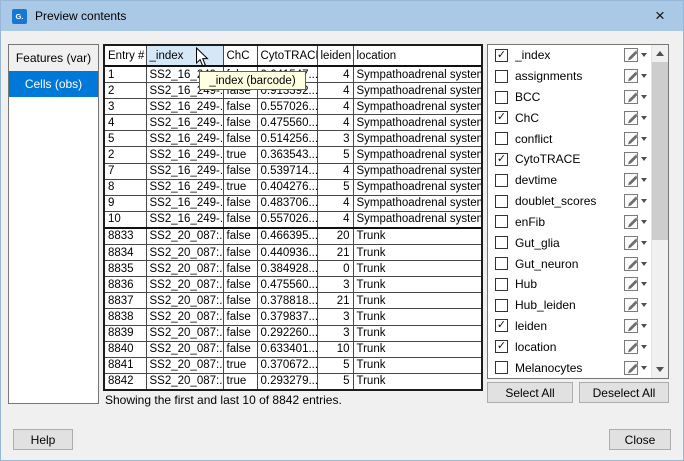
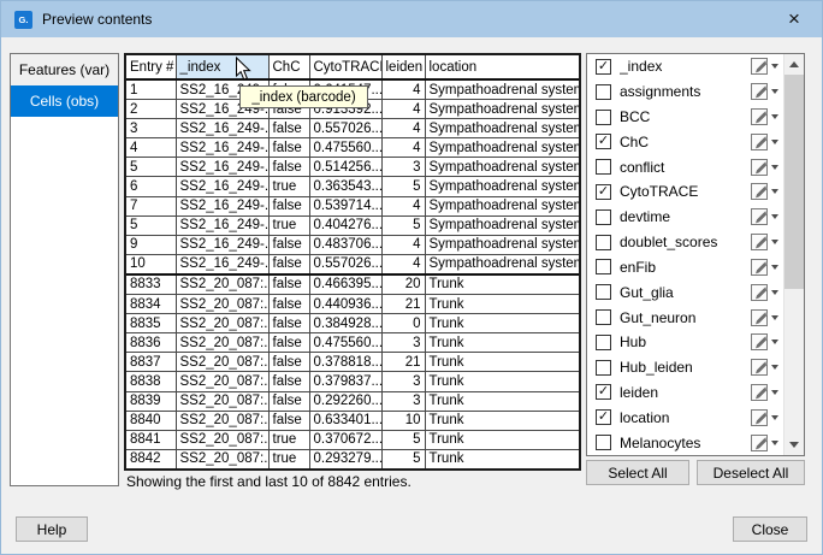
  G.
  Preview contents
  ×
  Features (var)
  Cells (obs)
  Entry #	_index	ChC	CytoTRAC	leiden	location
  2	SS2_16_249-.	false	0.913392...	4	Sympathoadrenal syste
  3	SS2_16_249-.	false	0.557026...	4	Sympathoadrenal syste
  4	SS2_16_249-.	false	0.475560...	4	Sympathoadrenal syste
  5	SS2_16_249-.	false	0.514256...	3	Sympathoadrenal syste
- 2	SS2_16_249-.	true	0.363543...	5	Sympathoadrenal syste
+ 6	SS2_16_249-.	true	0.363543...	5	Sympathoadrenal syste
  7	SS2_16_249-.	false	0.539714...	4	Sympathoadrenal syste
- 8	SS2_16_249-.	true	0.404276...	5	Sympathoadrenal syste
+ 5	SS2_16_249-.	true	0.404276...	5	Sympathoadrenal syste
  9	SS2_16_249-.	false	0.483706...	4	Sympathoadrenal syste
  10	SS2_16_249-.	false	0.557026...	4	Sympathoadrenal syste
  8833	SS2_20_087:.	false	0.466395...	20	Trunk
  8834	SS2_20_087:.	false	0.440936...	21	Trunk
  8835	SS2_20_087:.	false	0.384928...	0	Trunk
  8836	SS2_20_087:.	false	0.475560...	3	Trunk
  8837	SS2_20_087:.	false	0.378818...	21	Trunk
  8838	SS2_20_087:.	false	0.379837...	3	Trunk
  8839	SS2_20_087:.	false	0.292260...	3	Trunk
  8840	SS2_20_087:.	false	0.633401...	10	Trunk
  8841	SS2_20_087:.	true	0.370672...	5	Trunk
  8842	SS2_20_087:.	true	0.293279...	5	Trunk
  Showing the first and last 10 of 8842 entries.
  _index
  assignments
  BCC
  ChC
  conflict
  CytoTRACE
  devtime
  doublet_scores
  enFib
  Gut_glia
  Gut_neuron
  Hub
  Hub_leiden
  leiden
  location
  Melanocytes
  Select All
  Deselect All
  Help
  Close
  _index (barcode)
